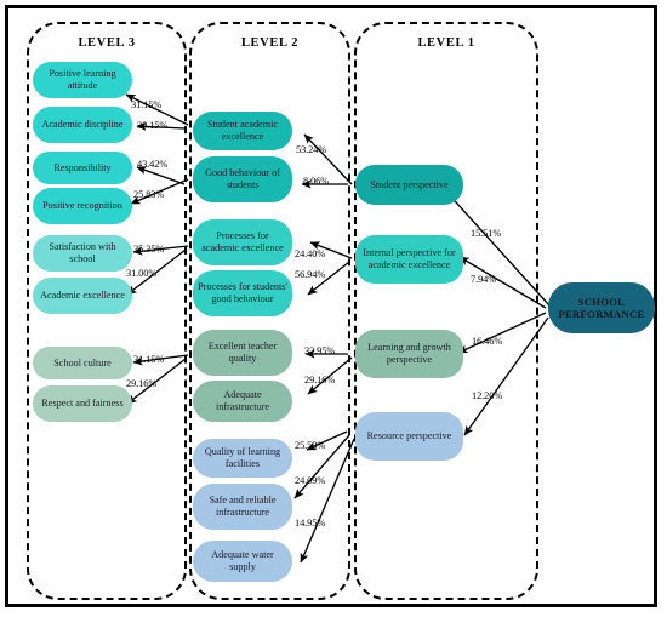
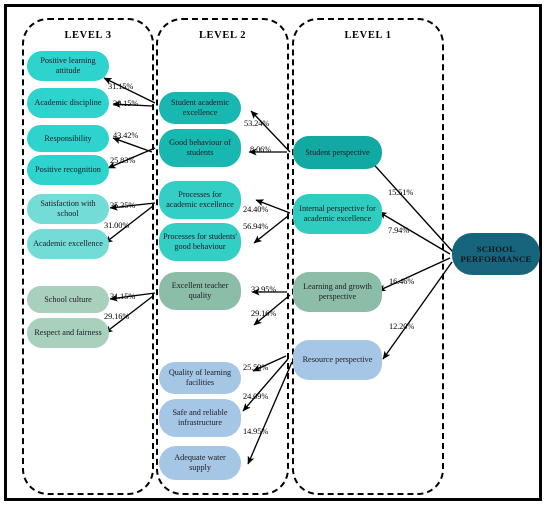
  LEVEL 3
  LEVEL 2
  LEVEL 1
  Positive learning attitude
  Academic discipline
  Responsibility
  Positive recognition
  Satisfaction with school
  Academic excellence
  School culture
  Respect and fairness
  Student academic excellence
  Good behaviour of students
  Processes for academic excellence
  Processes for students' good behaviour
  Excellent teacher quality
- Adequate infrastructure
  Quality of learning facilities
  Safe and reliable infrastructure
  Adequate water supply
  Student perspective
  Internal perspective for academic excellence
  Learning and growth perspective
  Resource perspective
  SCHOOL PERFORMANCE
  31.15%
  30.15%
  43.42%
  25.83%
  35.35%
  31.00%
  31.15%
  29.16%
  53.24%
  8.06%
  24.40%
  56.94%
  32.95%
  29.16%
  25.53%
  24.09%
  14.95%
  15.51%
  7.94%
  16.46%
  12.20%
